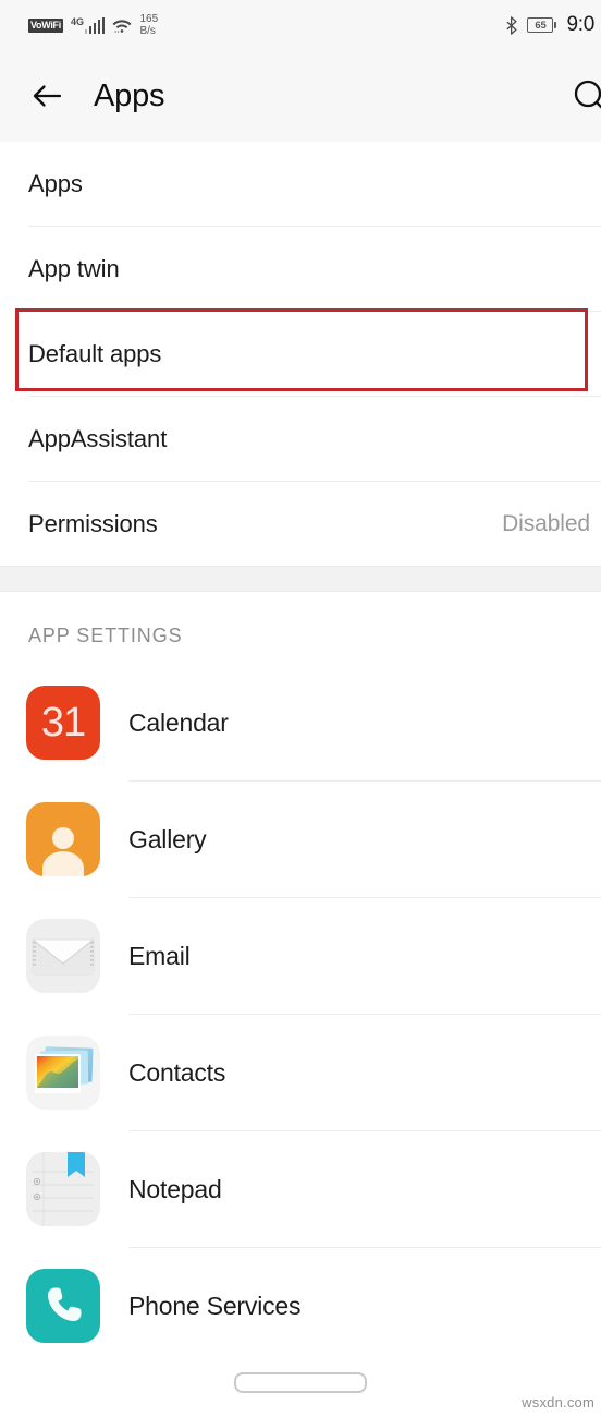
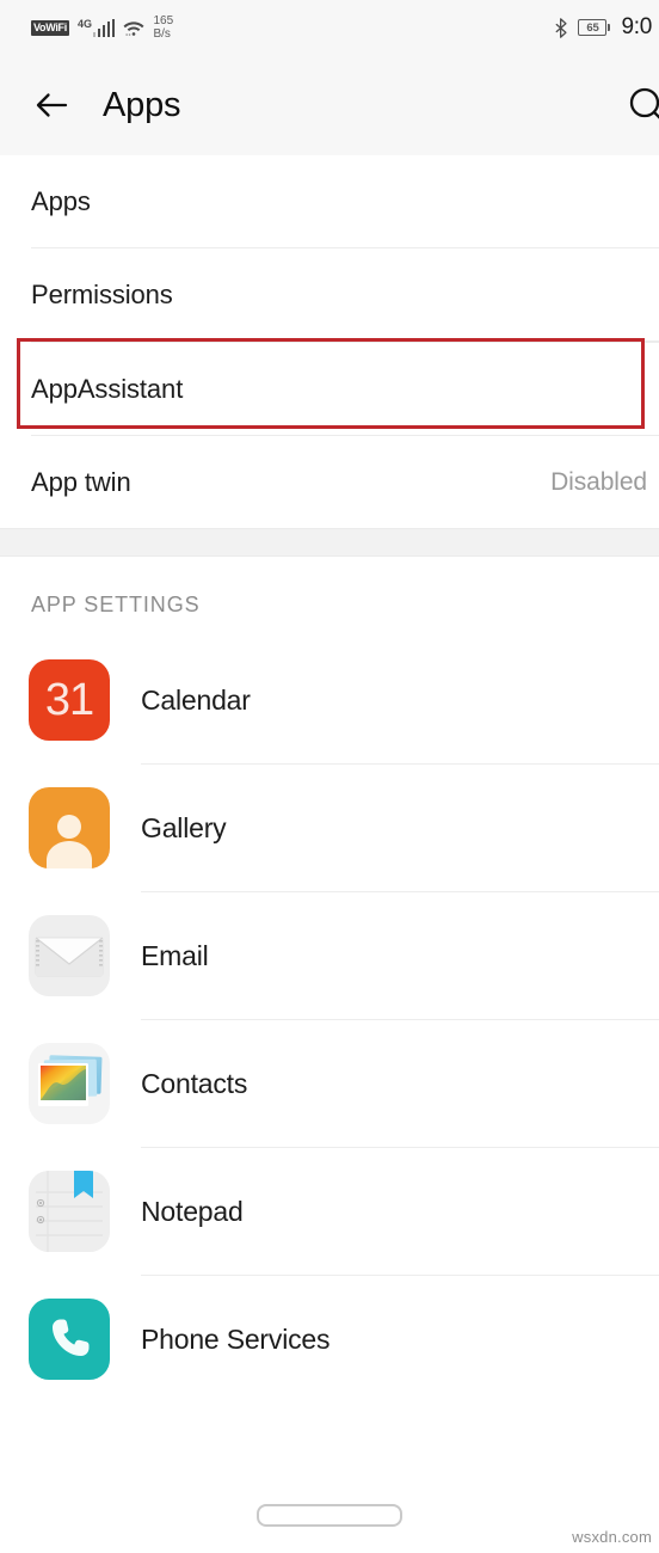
  VoWiFi
  4G
  165
  B/s
  65
  9:0
  Apps
  Apps
- App twin
+ Permissions
- Default apps
  AppAssistant
- Permissions
+ App twin
  Disabled
  APP SETTINGS
  31
  Calendar
  Gallery
  Email
  Contacts
  Notepad
  Phone Services
  wsxdn.com
